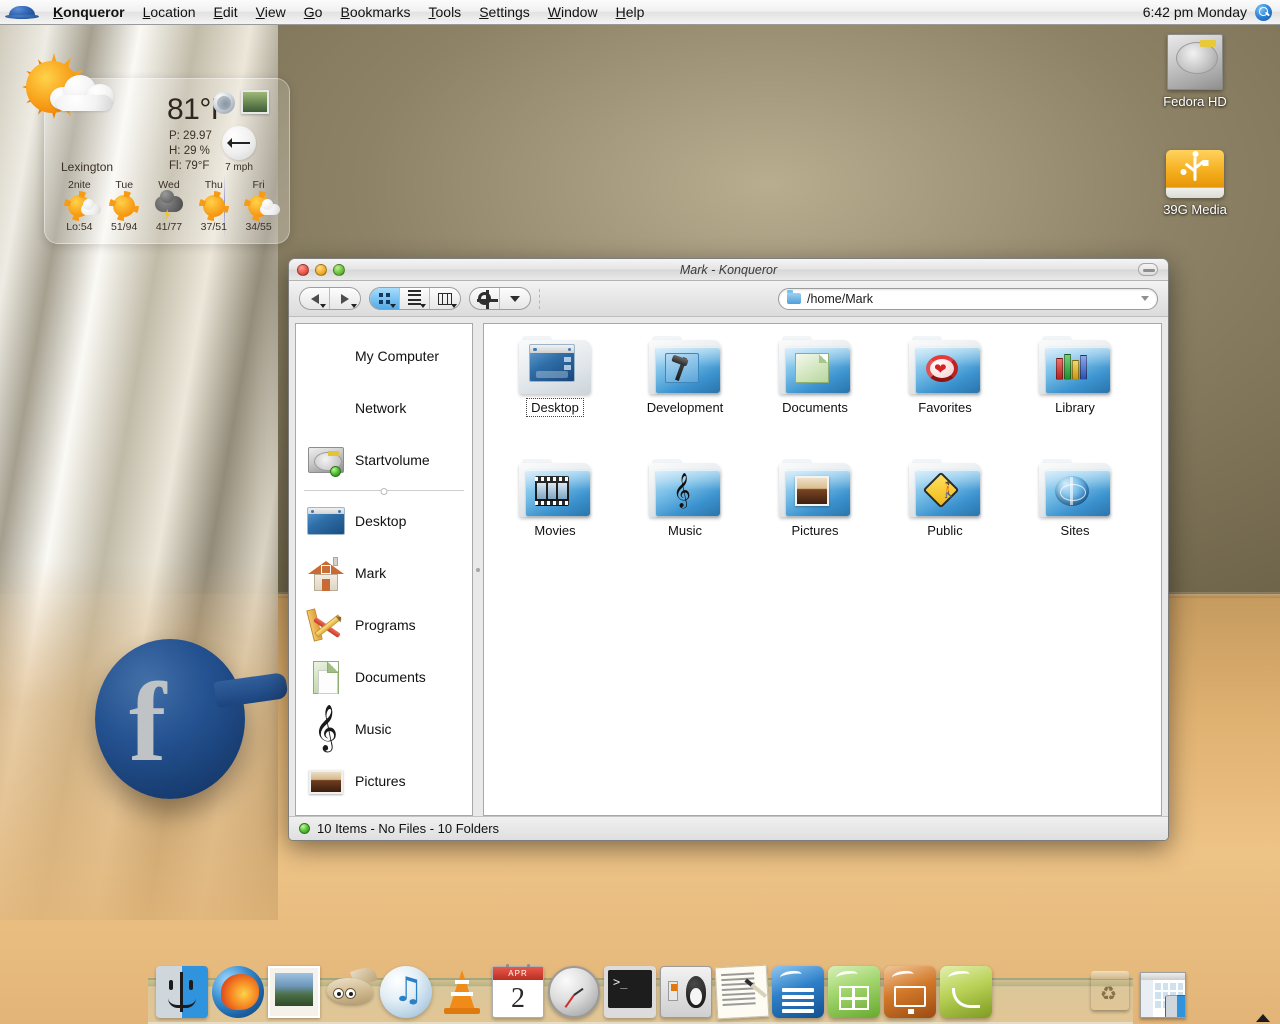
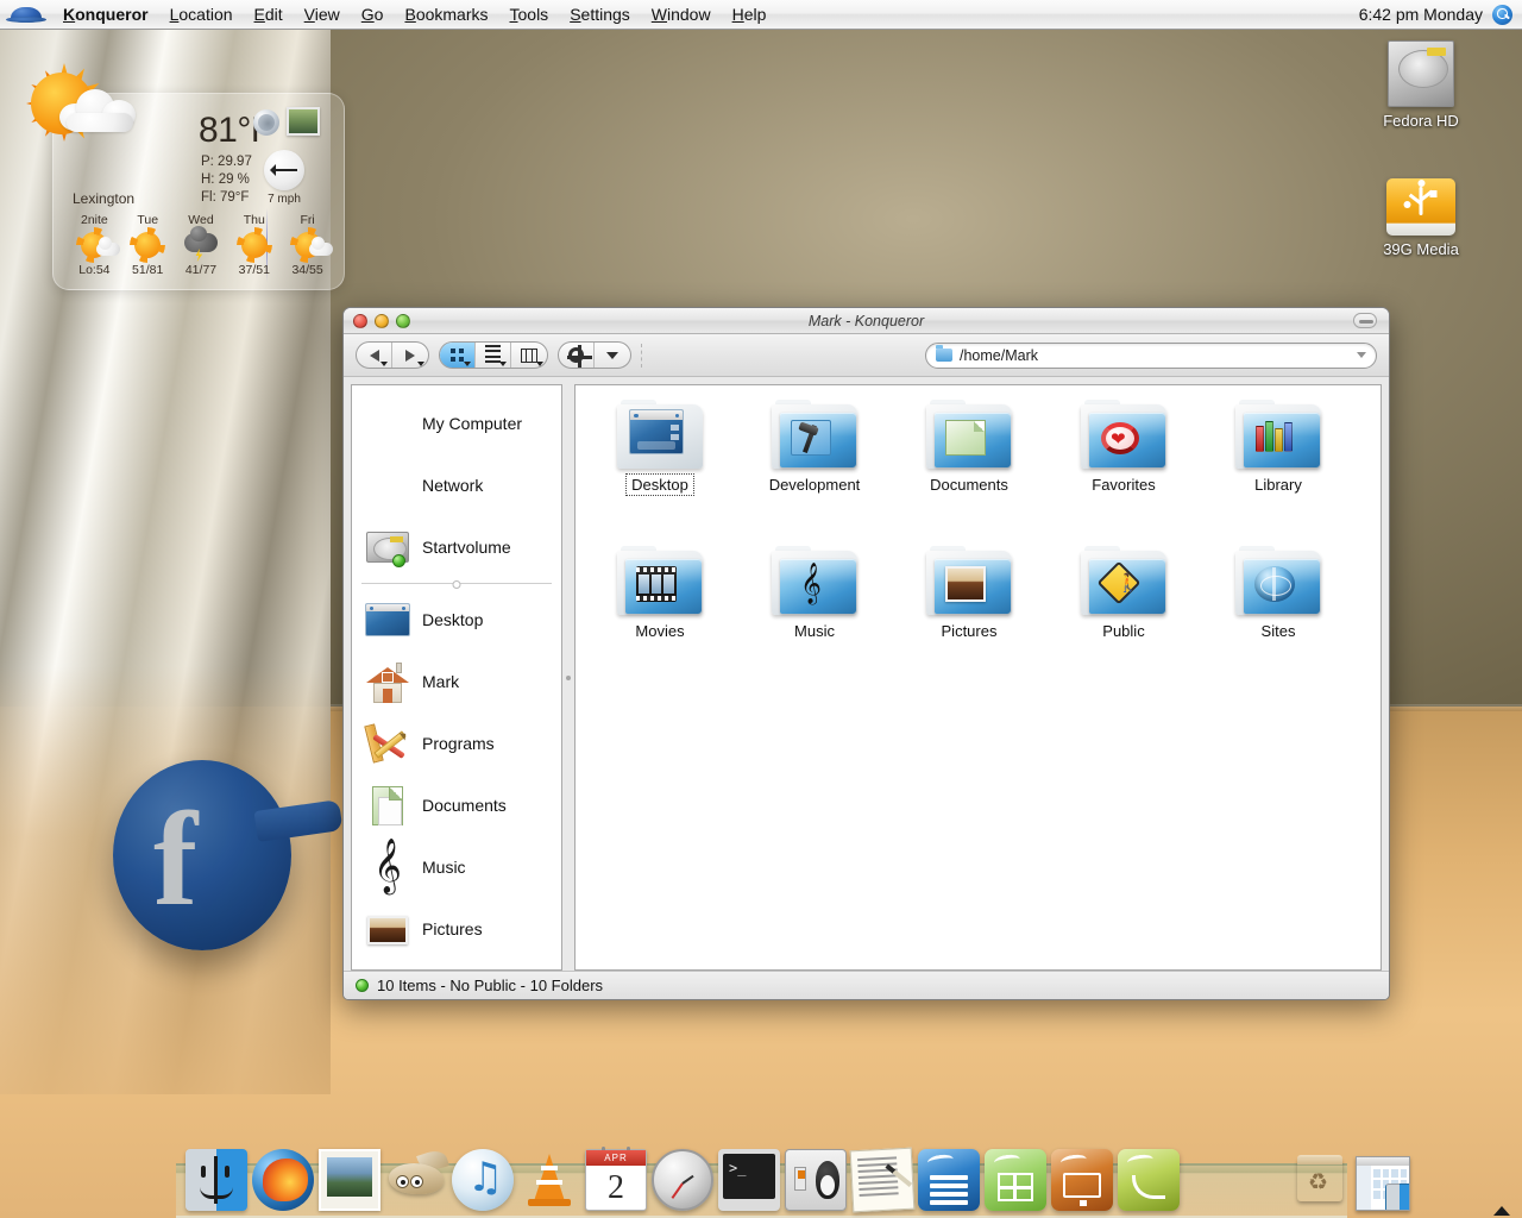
  f
  Konqueror
  Location
  Edit
  View
  Go
  Bookmarks
  Tools
  Settings
  Window
  Help
  6:42 pm Monday
  81°
  P: 29.97
  H: 29 %
  Fl: 79°F
  7 mph
  Lexington
  2nite
  Lo:54
  Tue
- 51/94
+ 51/81
  Wed
  41/77
  Thu
  37/51
  Fri
  34/55
  Fedora HD
  39G Media
  Mark - Konqueror
  /home/Mark
  My Computer
  Network
  Startvolume
  Desktop
  Mark
  Programs
  Documents
  𝄞
  Music
  Pictures
  Desktop
  Development
  Documents
  ❤
  Favorites
  Library
  Movies
  𝄞
  Music
  Pictures
  🚶
  Public
  Sites
- 10 Items - No Files - 10 Folders
+ 10 Items - No Public - 10 Folders
  ♫
  APR
  2
  >_
  ♻
